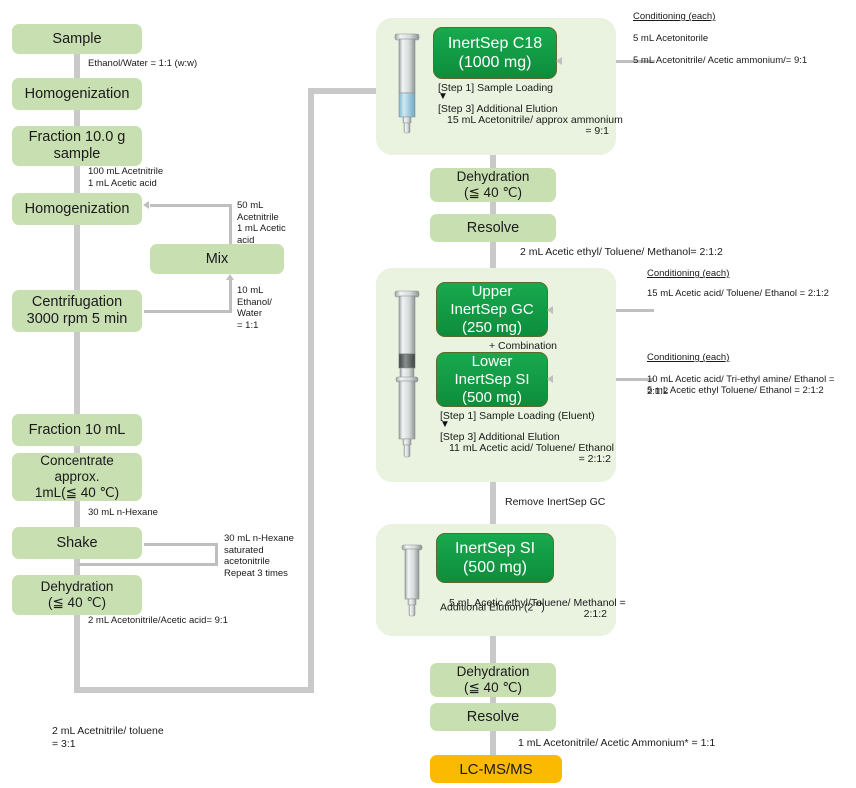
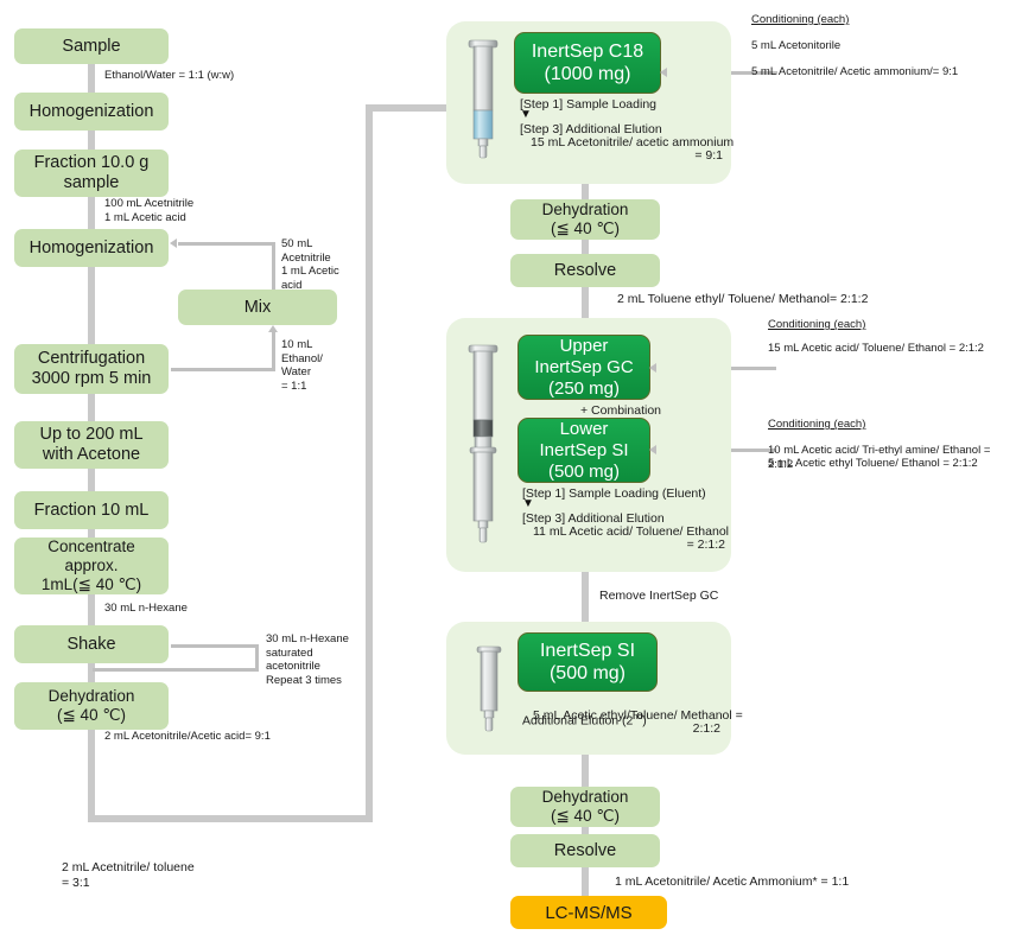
  Sample
  Homogenization
  Fraction 10.0 g
  sample
  Homogenization
  Centrifugation
  3000 rpm 5 min
+ Up to 200 mL
+ with Acetone
  Fraction 10 mL
  Concentrate
  approx.
  1mL(≦ 40 ℃)
  Shake
  Dehydration
  (≦ 40 ℃)
  Mix
  Ethanol/Water = 1:1 (w:w)
  100 mL Acetnitrile
  1 mL Acetic acid
  50 mL
  Acetnitrile
  1 mL Acetic
  acid
  10 mL
  Ethanol/
  Water
  = 1:1
  30 mL n-Hexane
  30 mL n-Hexane
  saturated
  acetonitrile
  Repeat 3 times
  2 mL Acetonitrile/Acetic acid= 9:1
  2 mL Acetnitrile/ toluene
  = 3:1
  InertSep C18
  (1000 mg)
  [Step 1] Sample Loading
  ▼
  [Step 3] Additional Elution
- 15 mL Acetonitrile/ approx ammonium
+ 15 mL Acetonitrile/ acetic ammonium
  = 9:1
  Conditioning (each)
  5 mL Acetonitorile
  5 mL Acetonitrile/ Acetic ammonium/= 9:1
  Dehydration
  (≦ 40 ℃)
  Resolve
- 2 mL Acetic ethyl/ Toluene/ Methanol= 2:1:2
+ 2 mL Toluene ethyl/ Toluene/ Methanol= 2:1:2
  Upper
  InertSep GC
  (250 mg)
  + Combination
  Lower
  InertSep SI
  (500 mg)
  [Step 1] Sample Loading (Eluent)
  ▼
  [Step 3] Additional Elution
  11 mL Acetic acid/ Toluene/ Ethanol
  = 2:1:2
  Conditioning (each)
  15 mL Acetic acid/ Toluene/ Ethanol = 2:1:2
  Conditioning (each)
  10 mL Acetic acid/ Tri-ethyl amine/ Ethanol = 2:1:2
  5 mL Acetic ethyl Toluene/ Ethanol = 2:1:2
  Remove InertSep GC
  InertSep SI
  (500 mg)
  Additional Elution (2 )
  5 mL Acetic ethyl/Toluene/ Methanol =
  2:1:2
  Dehydration
  (≦ 40 ℃)
  Resolve
  1 mL Acetonitrile/ Acetic Ammonium* = 1:1
  LC-MS/MS
